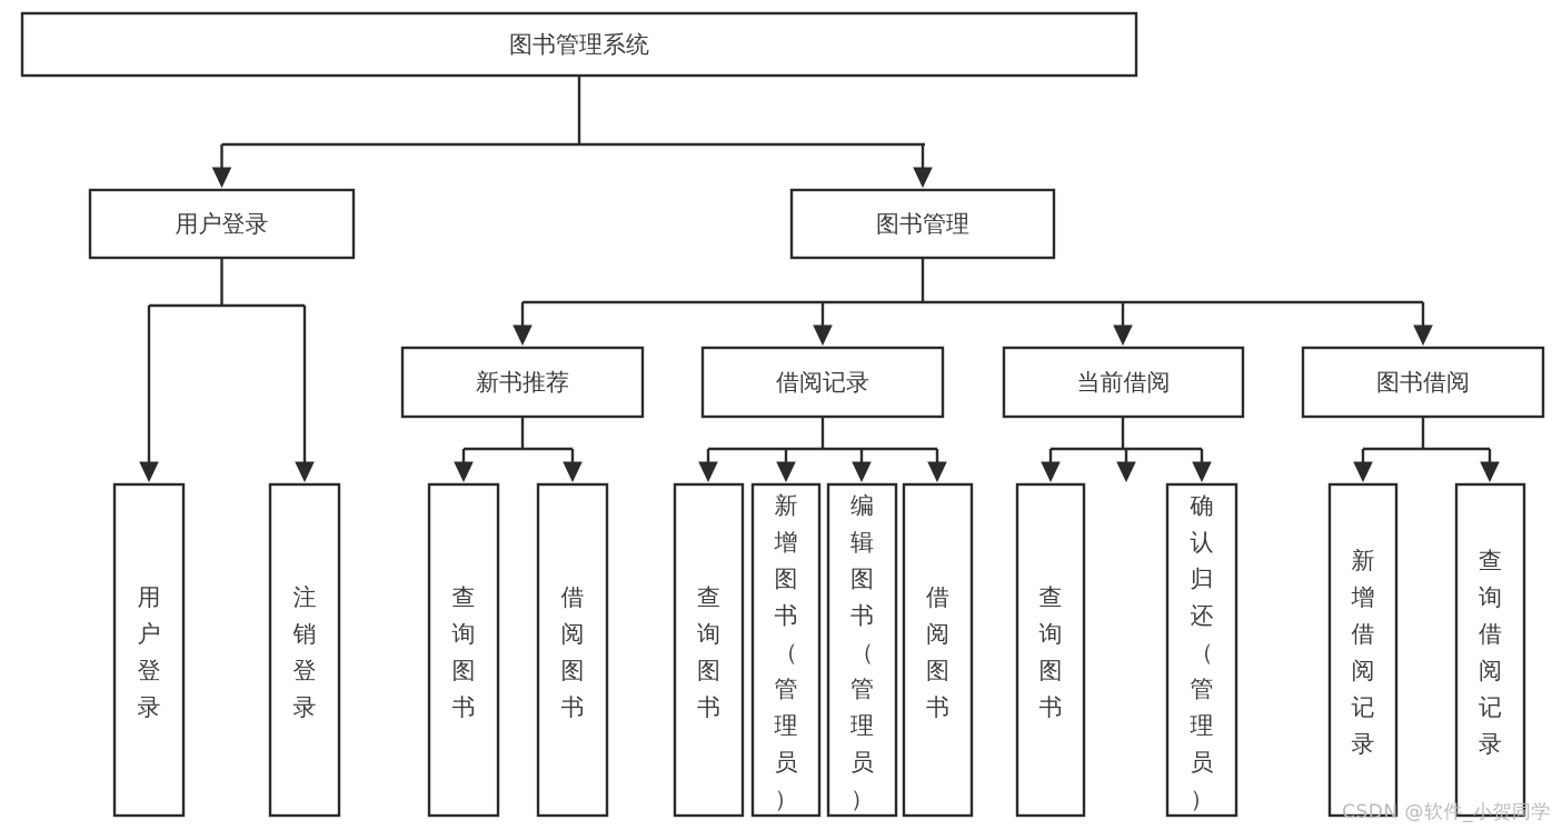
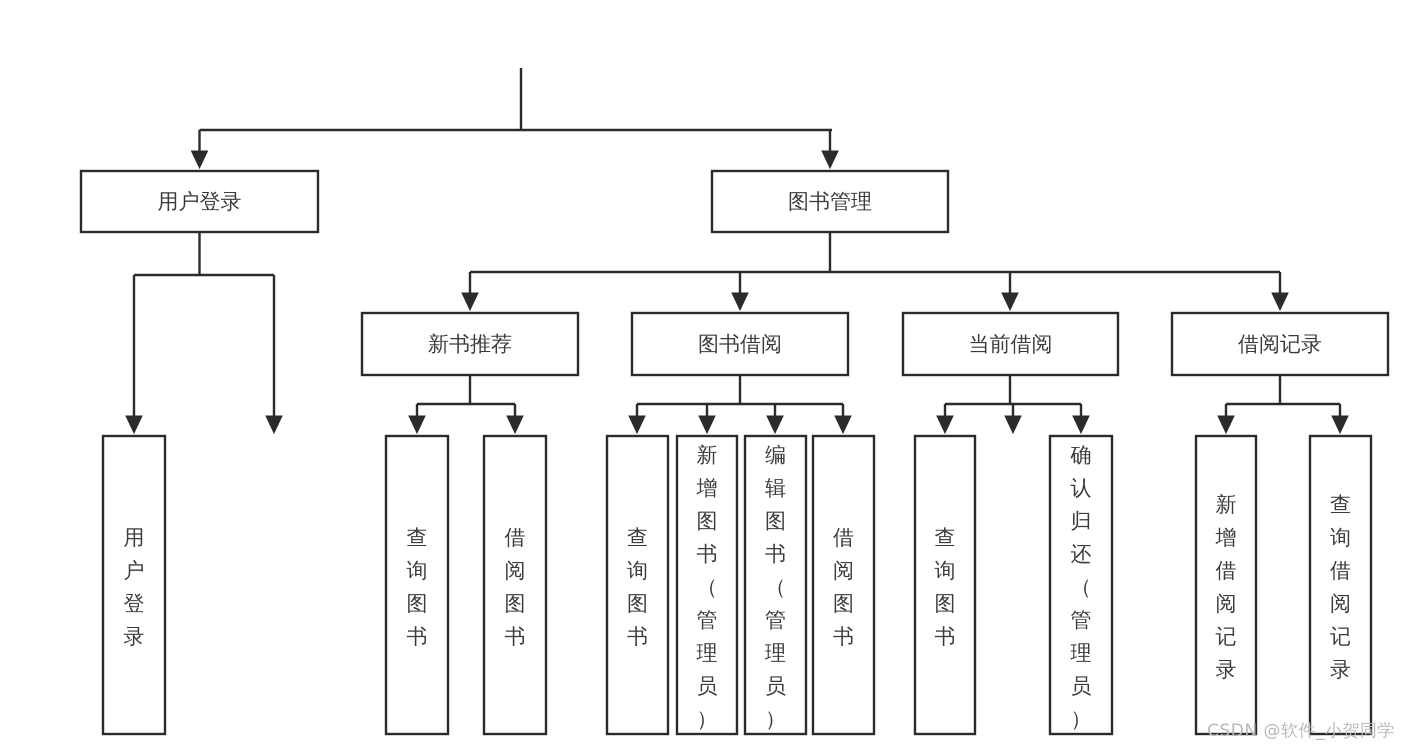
- 图书管理系统
  用户登录
  图书管理
  新书推荐
- 借阅记录
+ 图书借阅
  当前借阅
- 图书借阅
+ 借阅记录
  用户登录
- 注销登录
  查询图书
  借阅图书
  查询图书
  新增图书（管理员）
  编辑图书（管理员）
  借阅图书
  查询图书
  确认归还（管理员）
  新增借阅记录
  查询借阅记录
  CSDN @软件_小贺同学
